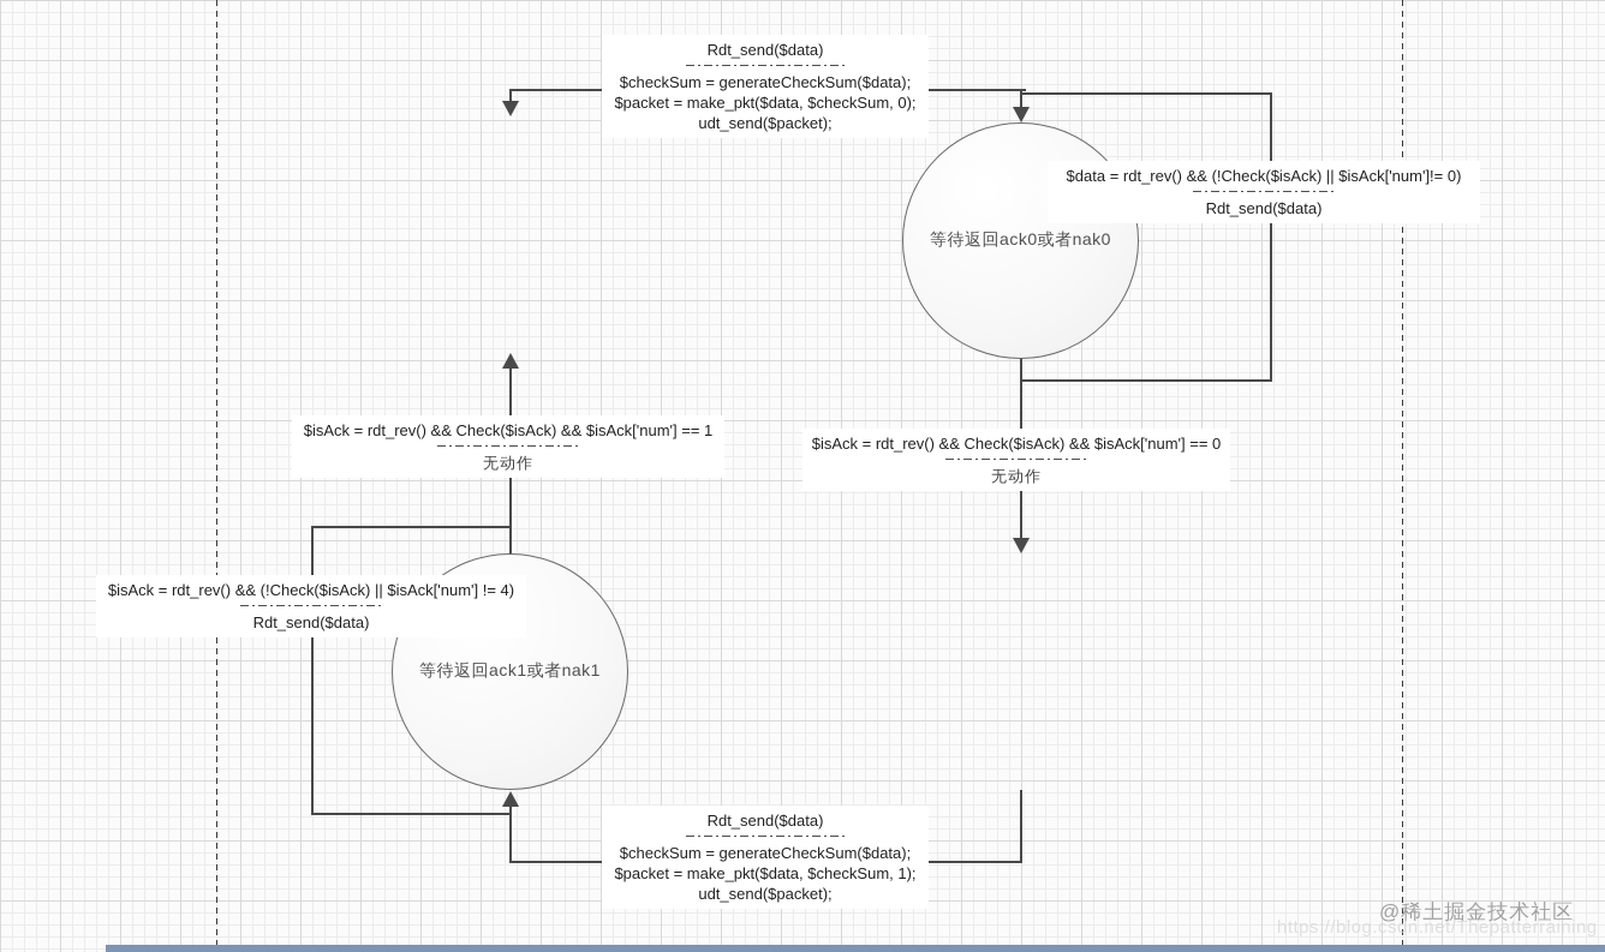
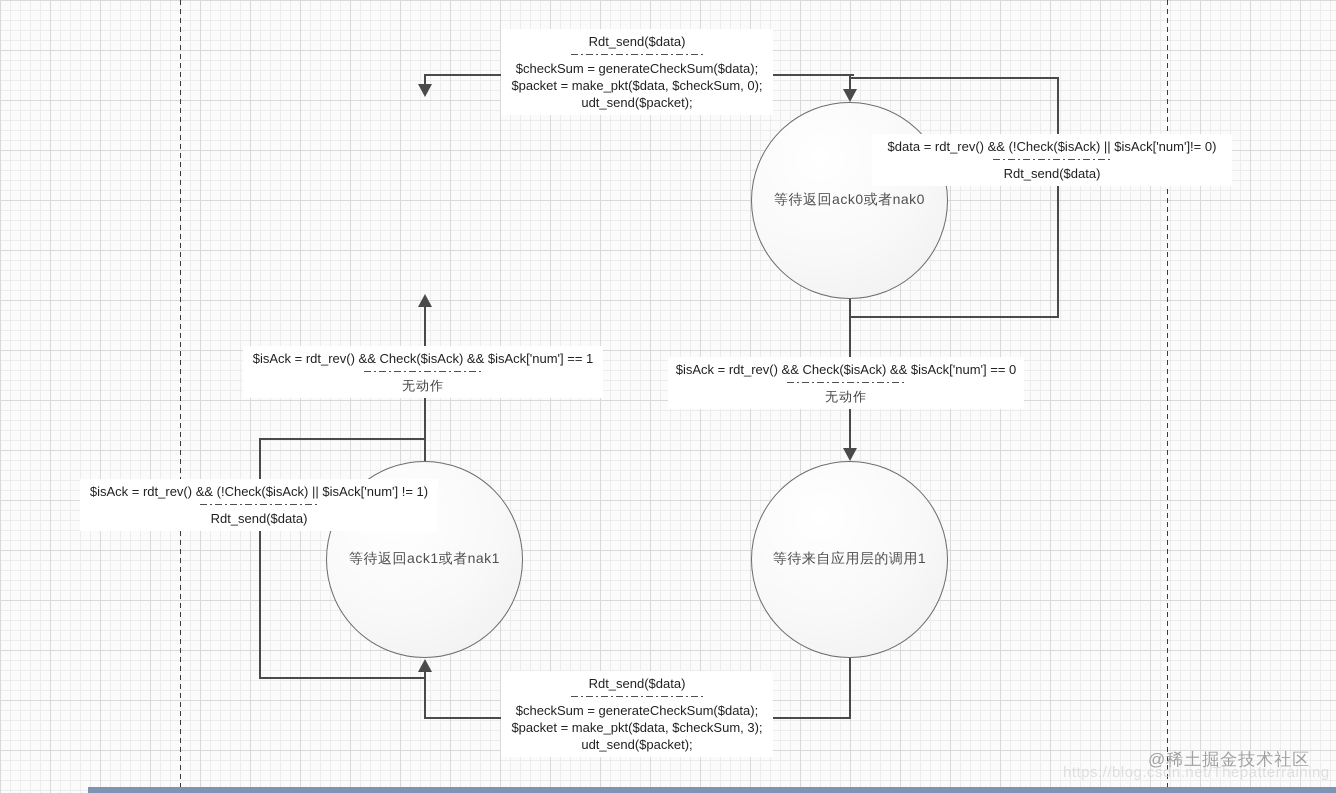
  等待返回ack0或者nak0
  等待返回ack1或者nak1
+ 等待来自应用层的调用1
  Rdt_send($data)
  $checkSum = generateCheckSum($data);
  $packet = make_pkt($data, $checkSum, 0);
  udt_send($packet);
  $data = rdt_rev() && (!Check($isAck) || $isAck['num']!= 0)
  Rdt_send($data)
  $isAck = rdt_rev() && Check($isAck) && $isAck['num'] == 1
  无动作
  $isAck = rdt_rev() && Check($isAck) && $isAck['num'] == 0
  无动作
- $isAck = rdt_rev() && (!Check($isAck) || $isAck['num'] != 4)
+ $isAck = rdt_rev() && (!Check($isAck) || $isAck['num'] != 1)
  Rdt_send($data)
  Rdt_send($data)
  $checkSum = generateCheckSum($data);
- $packet = make_pkt($data, $checkSum, 1);
+ $packet = make_pkt($data, $checkSum, 3);
  udt_send($packet);
  https://blog.csdn.net/Thepatterraining
  @稀土掘金技术社区
